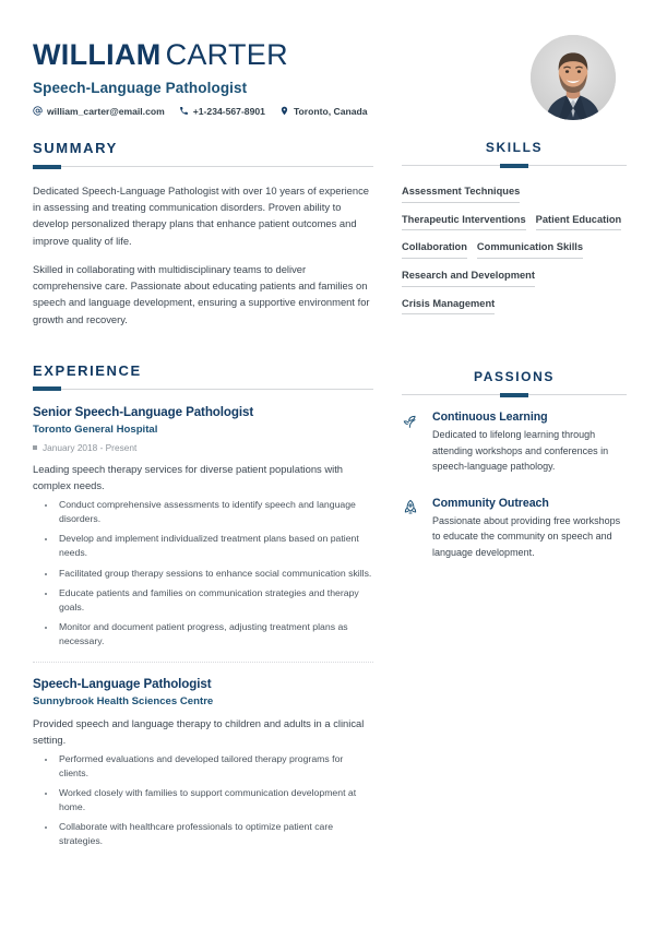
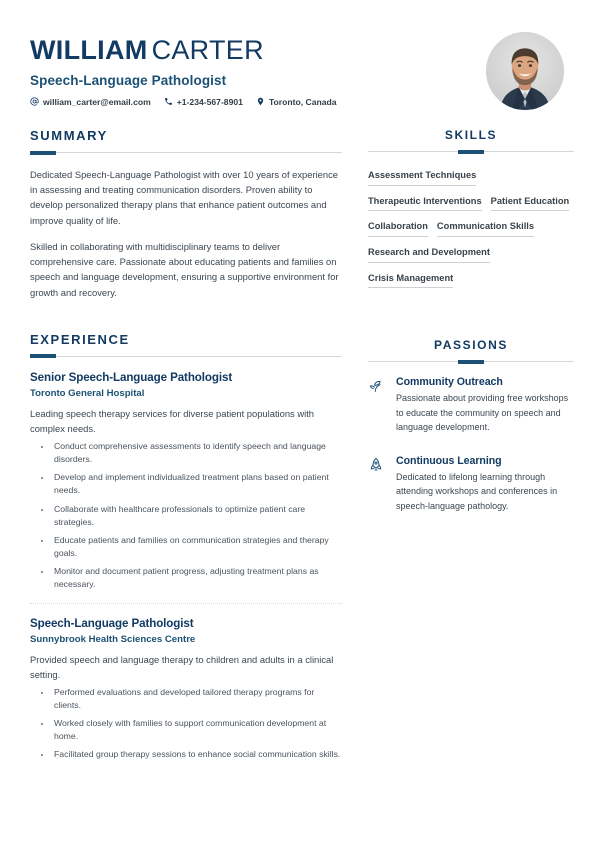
  WILLIAM CARTER
  Speech-Language Pathologist
  william_carter@email.com
  +1-234-567-8901
  Toronto, Canada
  SUMMARY
  Dedicated Speech-Language Pathologist with over 10 years of experience in assessing and treating communication disorders. Proven ability to develop personalized therapy plans that enhance patient outcomes and improve quality of life.
  Skilled in collaborating with multidisciplinary teams to deliver comprehensive care. Passionate about educating patients and families on speech and language development, ensuring a supportive environment for growth and recovery.
  EXPERIENCE
  Senior Speech-Language Pathologist
  Toronto General Hospital
- January 2018 - Present
  Leading speech therapy services for diverse patient populations with complex needs.
  Conduct comprehensive assessments to identify speech and language disorders.
  Develop and implement individualized treatment plans based on patient needs.
- Facilitated group therapy sessions to enhance social communication skills.
+ Collaborate with healthcare professionals to optimize patient care strategies.
  Educate patients and families on communication strategies and therapy goals.
  Monitor and document patient progress, adjusting treatment plans as necessary.
  Speech-Language Pathologist
  Sunnybrook Health Sciences Centre
  Provided speech and language therapy to children and adults in a clinical setting.
  Performed evaluations and developed tailored therapy programs for clients.
  Worked closely with families to support communication development at home.
- Collaborate with healthcare professionals to optimize patient care strategies.
+ Facilitated group therapy sessions to enhance social communication skills.
  SKILLS
  Assessment Techniques
  Therapeutic Interventions
  Patient Education
  Collaboration
  Communication Skills
  Research and Development
  Crisis Management
  PASSIONS
- Continuous Learning
+ Community Outreach
- Dedicated to lifelong learning through attending workshops and conferences in speech-language pathology.
+ Passionate about providing free workshops to educate the community on speech and language development.
- Community Outreach
+ Continuous Learning
- Passionate about providing free workshops to educate the community on speech and language development.
+ Dedicated to lifelong learning through attending workshops and conferences in speech-language pathology.
